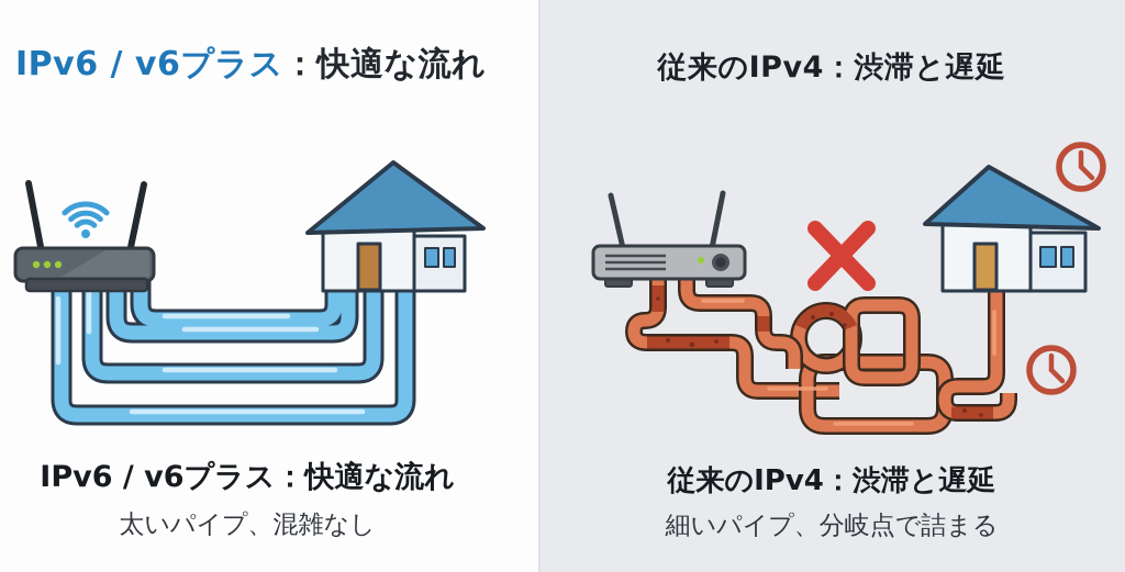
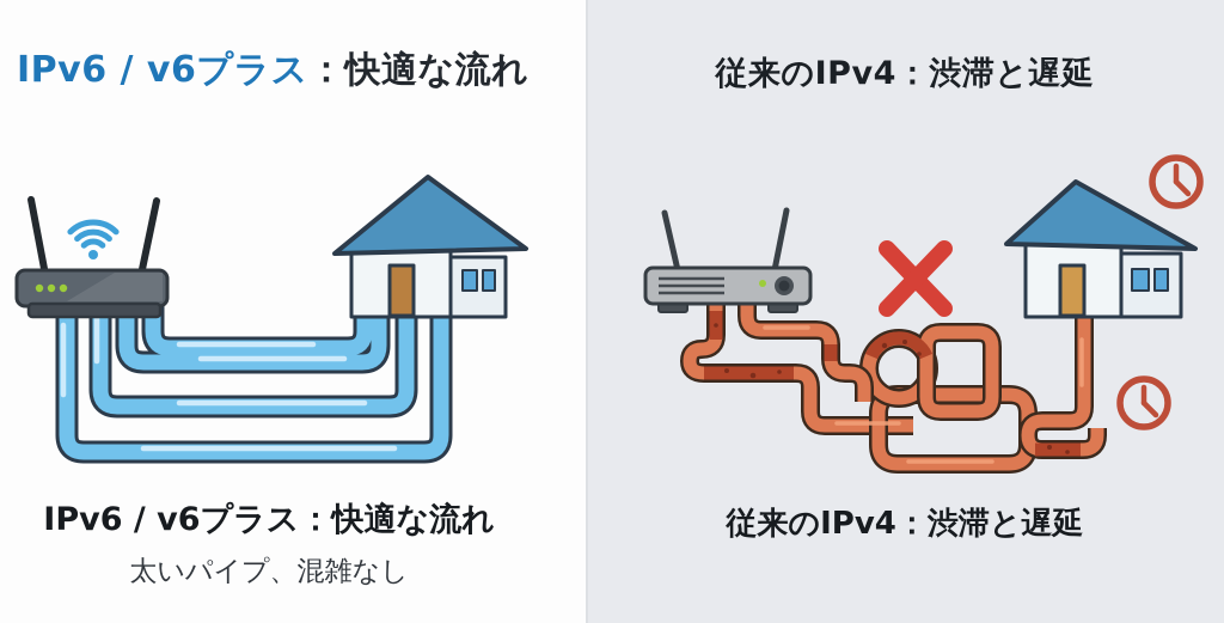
  IPv6 / v6プラス：快適な流れ
  従来のIPv4：渋滞と遅延
  IPv6 / v6プラス：快適な流れ
  太いパイプ、混雑なし
  従来のIPv4：渋滞と遅延
- 細いパイプ、分岐点で詰まる
